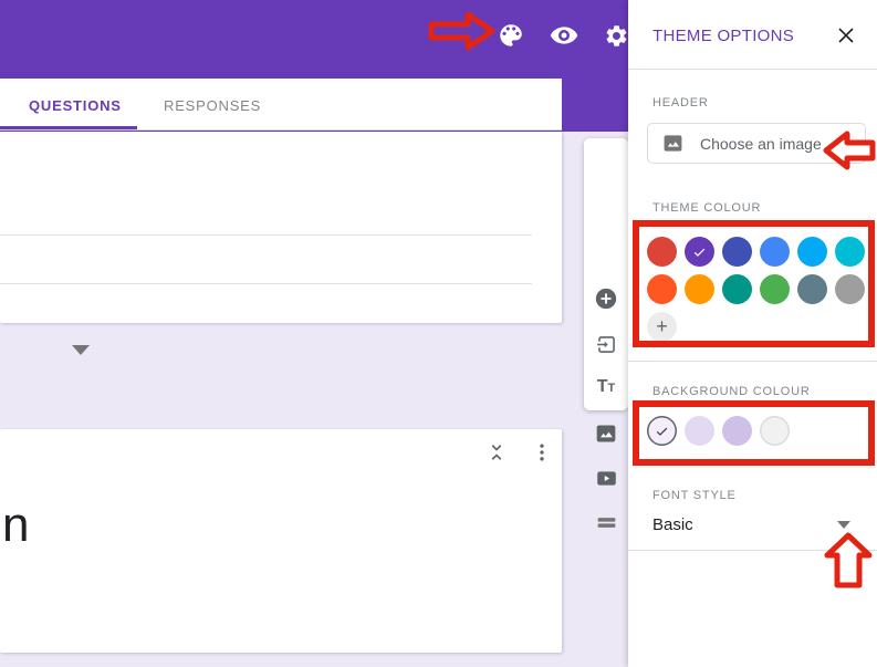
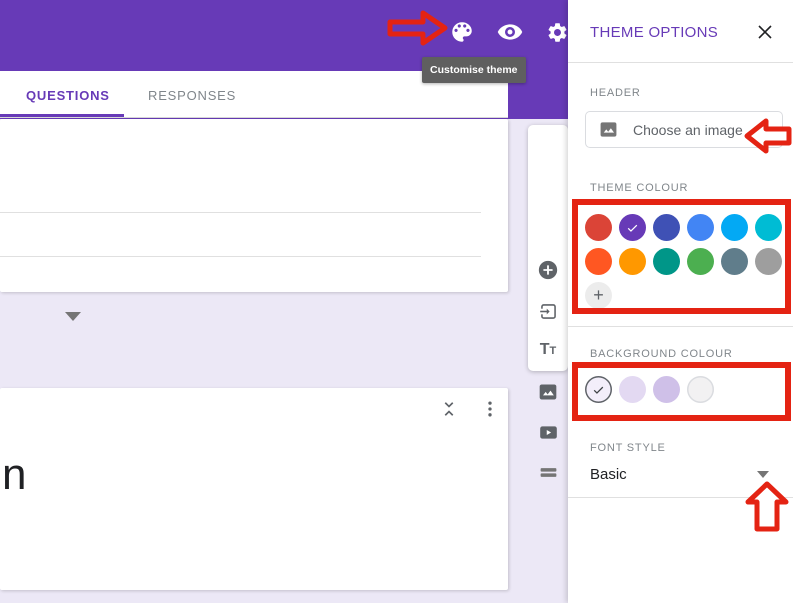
  QUESTIONS
  RESPONSES
  n
  T
  T
  THEME OPTIONS
  HEADER
  Choose an image
  THEME COLOUR
  +
  BACKGROUND COLOUR
  FONT STYLE
  Basic
+ Customise theme
